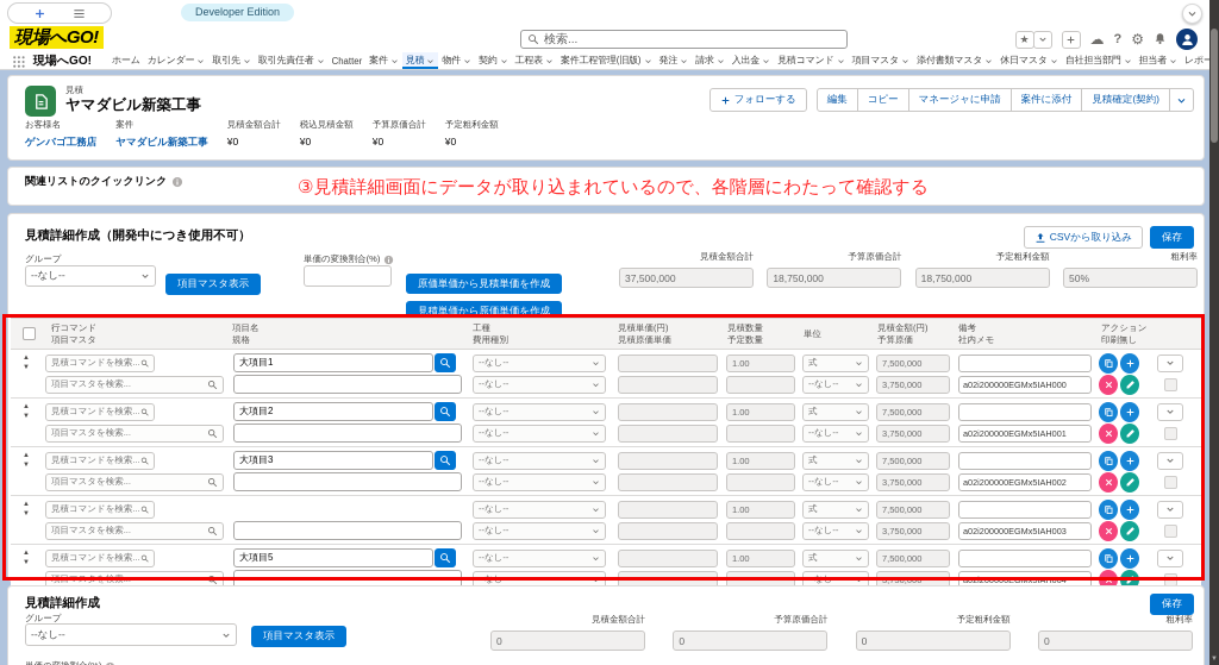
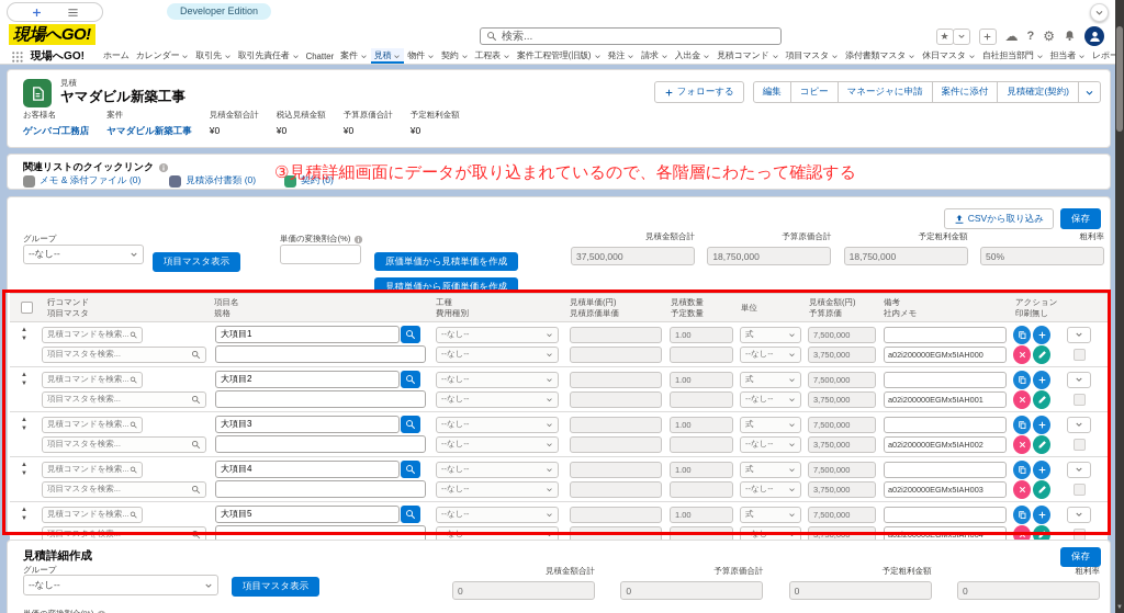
  Developer Edition
  現場へGO!
  検索...
  ★
  ☁
  ?
  ⚙
  現場へGO!
  ホーム
  カレンダー
  取引先
  取引先責任者
  Chatter
  案件
  見積
  物件
  契約
  工程表
  案件工程管理(旧版)
  発注
  請求
  入出金
  見積コマンド
  項目マスタ
  添付書類マスタ
  休日マスタ
  自社担当部門
  担当者
  レポー
  見積
  ヤマダビル新築工事
  フォローする
  編集
  コピー
  マネージャに申請
  案件に添付
  見積確定(契約)
  お客様名
  ゲンバゴ工務店
  案件
  ヤマダビル新築工事
  見積金額合計
  ¥0
  税込見積金額
  ¥0
  予算原価合計
  ¥0
  予定粗利金額
  ¥0
  関連リストのクイックリンク
+ メモ & 添付ファイル (0)
+ 見積添付書類 (0)
+ 契約 (0)
  ③見積詳細画面にデータが取り込まれているので、各階層にわたって確認する
- 見積詳細作成（開発中につき使用不可）
  CSVから取り込み
  保存
  グループ
  --なし--
  項目マスタ表示
  単価の変換割合(%)
  原価単価から見積単価を作成
  見積単価から原価単価を作成
  見積金額合計
  37,500,000
  予算原価合計
  18,750,000
  予定粗利金額
  18,750,000
  粗利率
  50%
  行コマンド
  項目マスタ
  項目名
  規格
  工種
  費用種別
  見積単価(円)
  見積原価単価
  見積数量
  予定数量
  単位
  見積金額(円)
  予算原価
  備考
  社内メモ
  アクション
  印刷無し
  見積コマンドを検索...
  項目マスタを検索...
  大項目1
  --なし--
  --なし--
  1.00
  式
  --なし--
  7,500,000
  3,750,000
  a02i200000EGMx5IAH000
  見積コマンドを検索...
  項目マスタを検索...
  大項目2
  --なし--
  --なし--
  1.00
  式
  --なし--
  7,500,000
  3,750,000
  a02i200000EGMx5IAH001
  見積コマンドを検索...
  項目マスタを検索...
  大項目3
  --なし--
  --なし--
  1.00
  式
  --なし--
  7,500,000
  3,750,000
  a02i200000EGMx5IAH002
  見積コマンドを検索...
  項目マスタを検索...
+ 大項目4
  --なし--
  --なし--
  1.00
  式
  --なし--
  7,500,000
  3,750,000
  a02i200000EGMx5IAH003
  見積コマンドを検索...
  項目マスタを検索...
  大項目5
  --なし--
  --なし--
  1.00
  式
  --なし--
  7,500,000
  3,750,000
  a02i200000EGMx5IAH004
  見積詳細作成
  保存
  グループ
  --なし--
  項目マスタ表示
  見積金額合計
  0
  予算原価合計
  0
  予定粗利金額
  0
  粗利率
  0
